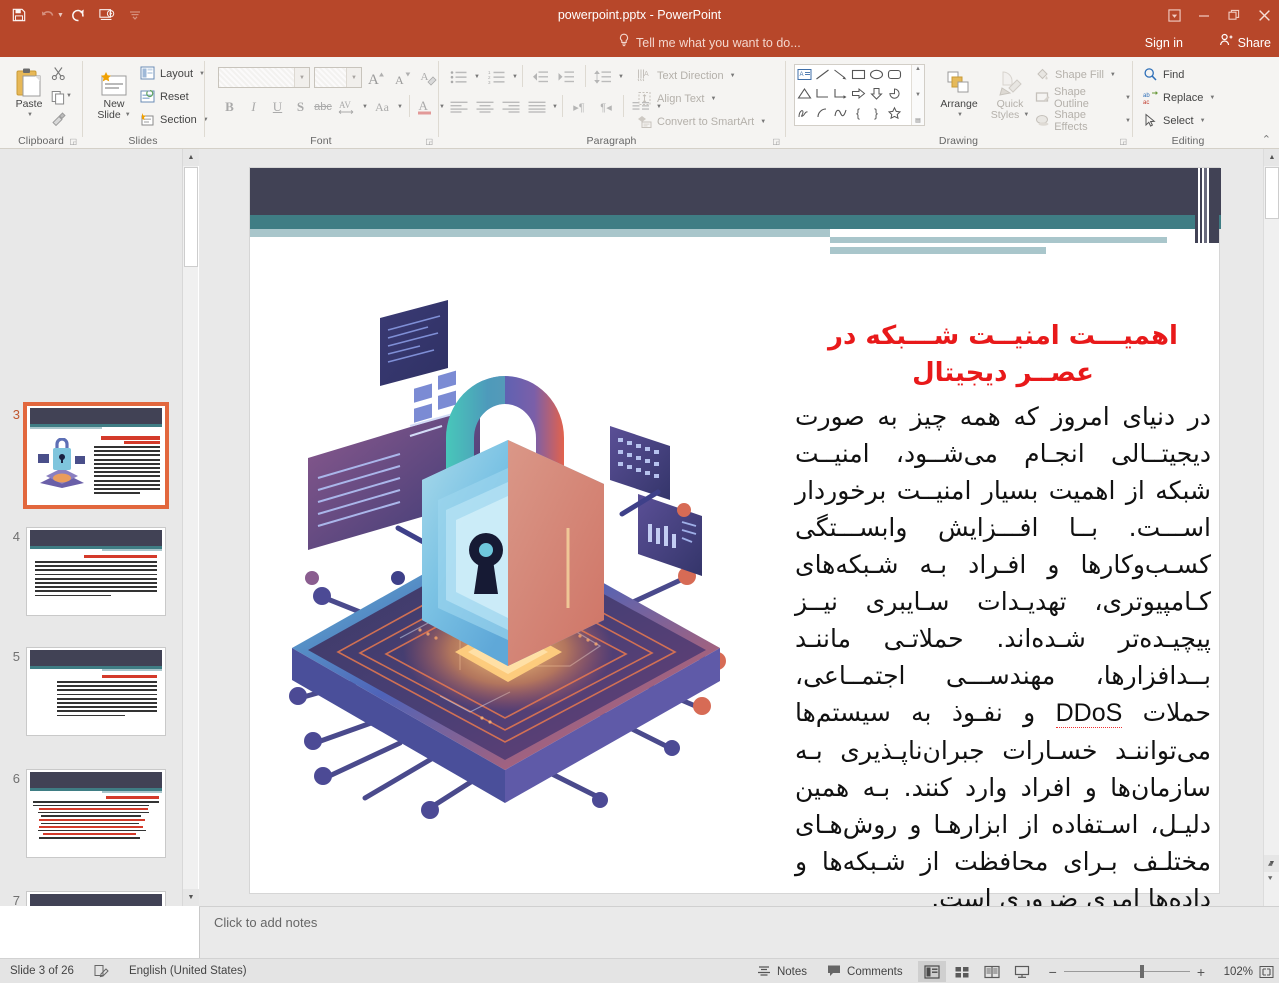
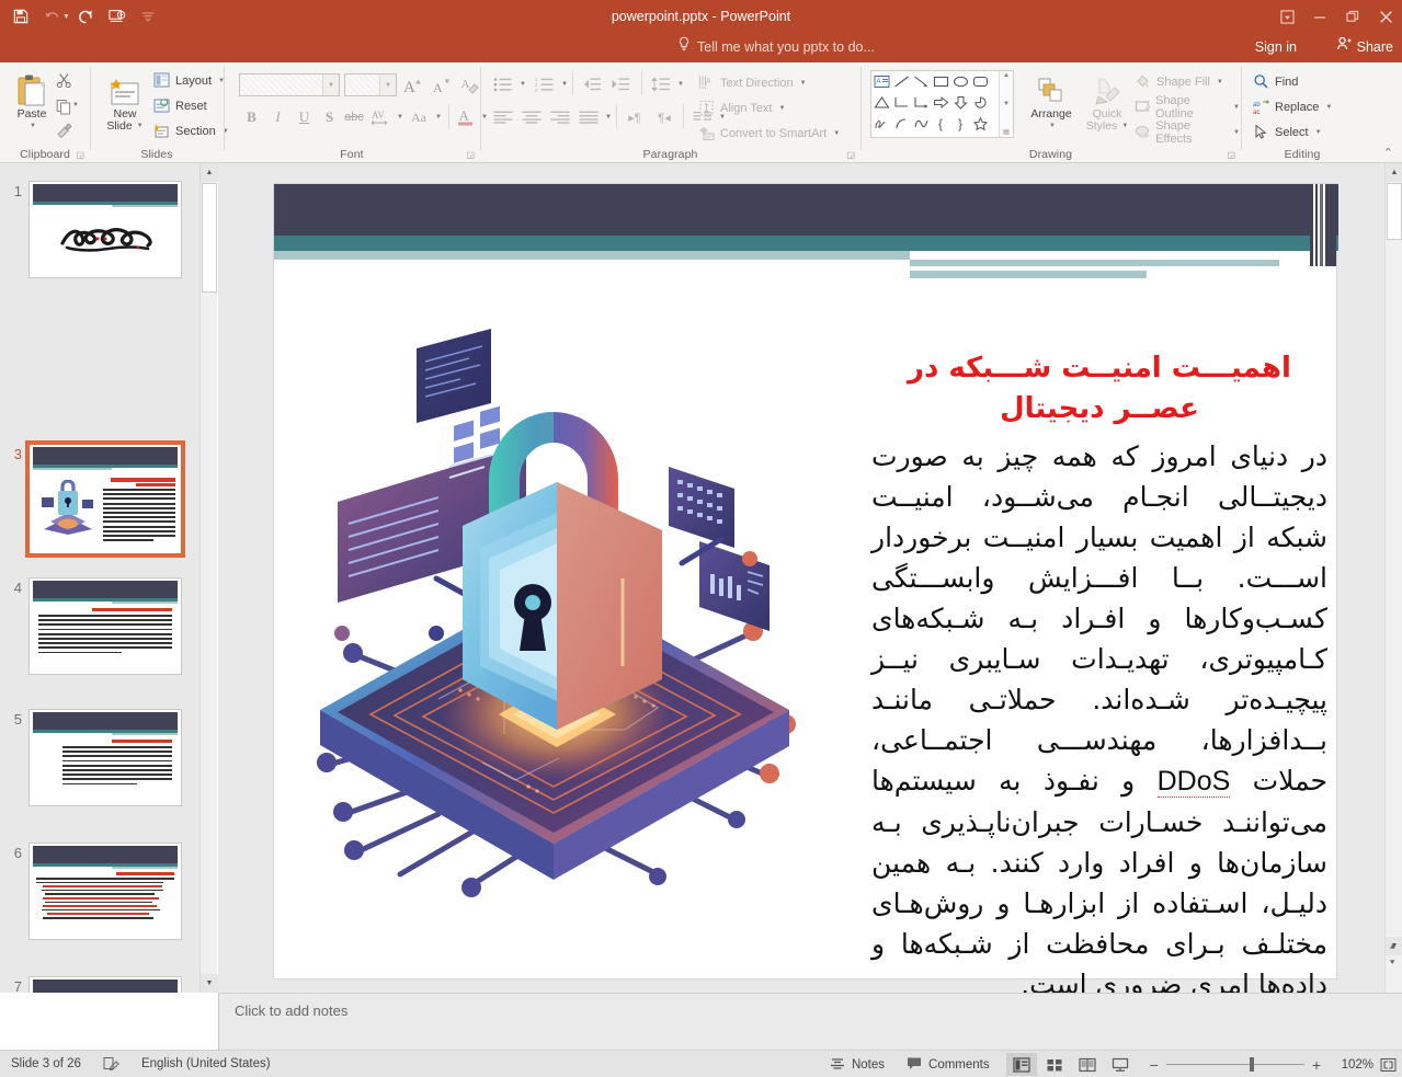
  powerpoint.pptx - PowerPoint
- Tell me what you want to do...
+ Tell me what you pptx to do...
  Sign in
  Share
  Paste
  Clipboard
  ◲
  New
  Slide
  Layout
  Reset
  Section
  Slides
  A
  A
  A
  B
  I
  U
  S
  abc
  AV
  Aa
  A
  Font
  ◲
  ▸¶
  ¶◂
  Text Direction
  Align Text
  Convert to SmartArt
  Paragraph
  ◲
  {
  }
  Arrange
  Quick
  Styles
  Shape Fill
  Shape Outline
  Shape Effects
  Drawing
  ◲
  Find
  Replace
  Select
  Editing
  ⌃
+ 1
  3
  4
  5
  6
  7
  اهمیـــت امنیــت شـــبکه در عصــر دیجیتال
  در دنیای امروز که همه چیز به صورت دیجیتــالی انجـام می‌شــود، امنیــت شبکه از اهمیت بسیار امنیــت برخوردار اســـت. بــا افـــزایش وابســـتگی کسـب‌وکارها و افـراد بـه شـبکه‌های کـامپیوتری، تهدیـدات سـایبری نیــز پیچیـده‌تر شـده‌اند. حملاتـی ماننـد بــدافزارها، مهندســـی اجتمــاعی، حملات DDoS و نفـوذ به سیستم‌ها می‌تواننـد خسـارات جبران‌ناپـذیری بـه سازمان‌ها و افراد وارد کنند. بـه همین دلیـل، اسـتفاده از ابزارهـا و روش‌هـای مختلـف بـرای محافظت از شـبکه‌ها و داده‌ها امری ضروری است.
  ⯅
  ⯆
  Click to add notes
  Slide 3 of 26
  English (United States)
  Notes
  Comments
  −
  +
  102%
